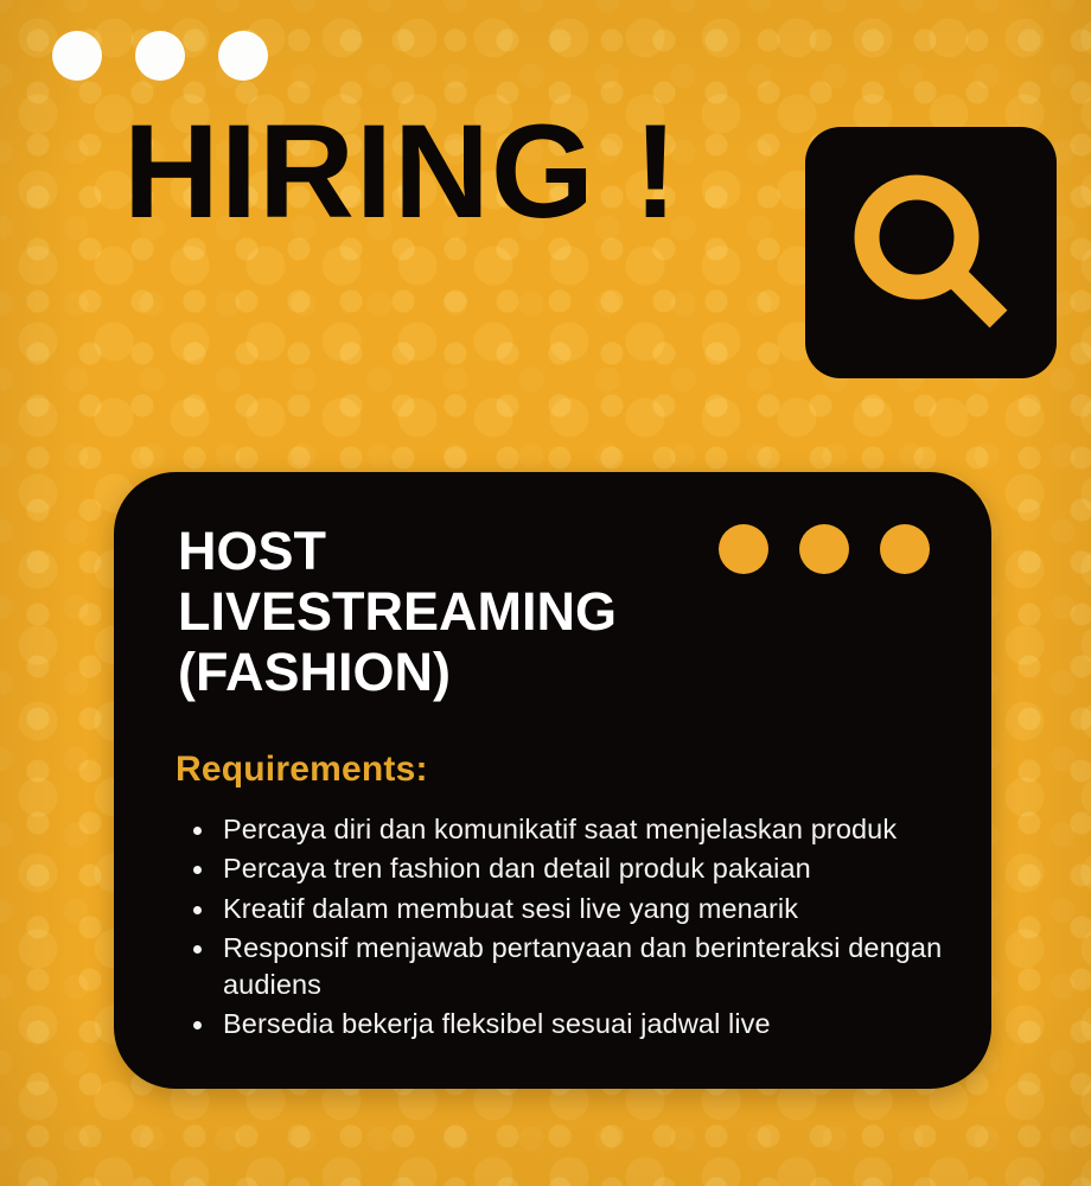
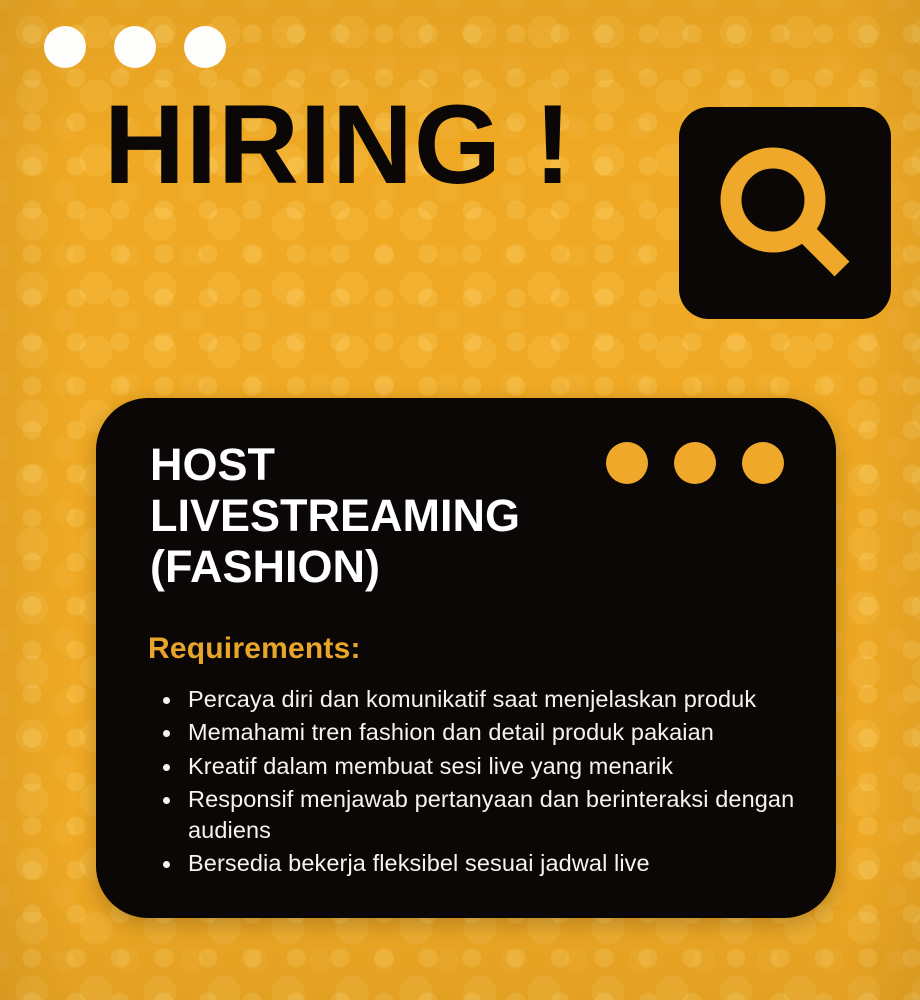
  HIRING !
  HOST
  LIVESTREAMING
  (FASHION)
  Requirements:
  Percaya diri dan komunikatif saat menjelaskan produk
- Percaya tren fashion dan detail produk pakaian
+ Memahami tren fashion dan detail produk pakaian
  Kreatif dalam membuat sesi live yang menarik
  Responsif menjawab pertanyaan dan berinteraksi dengan audiens
  Bersedia bekerja fleksibel sesuai jadwal live
